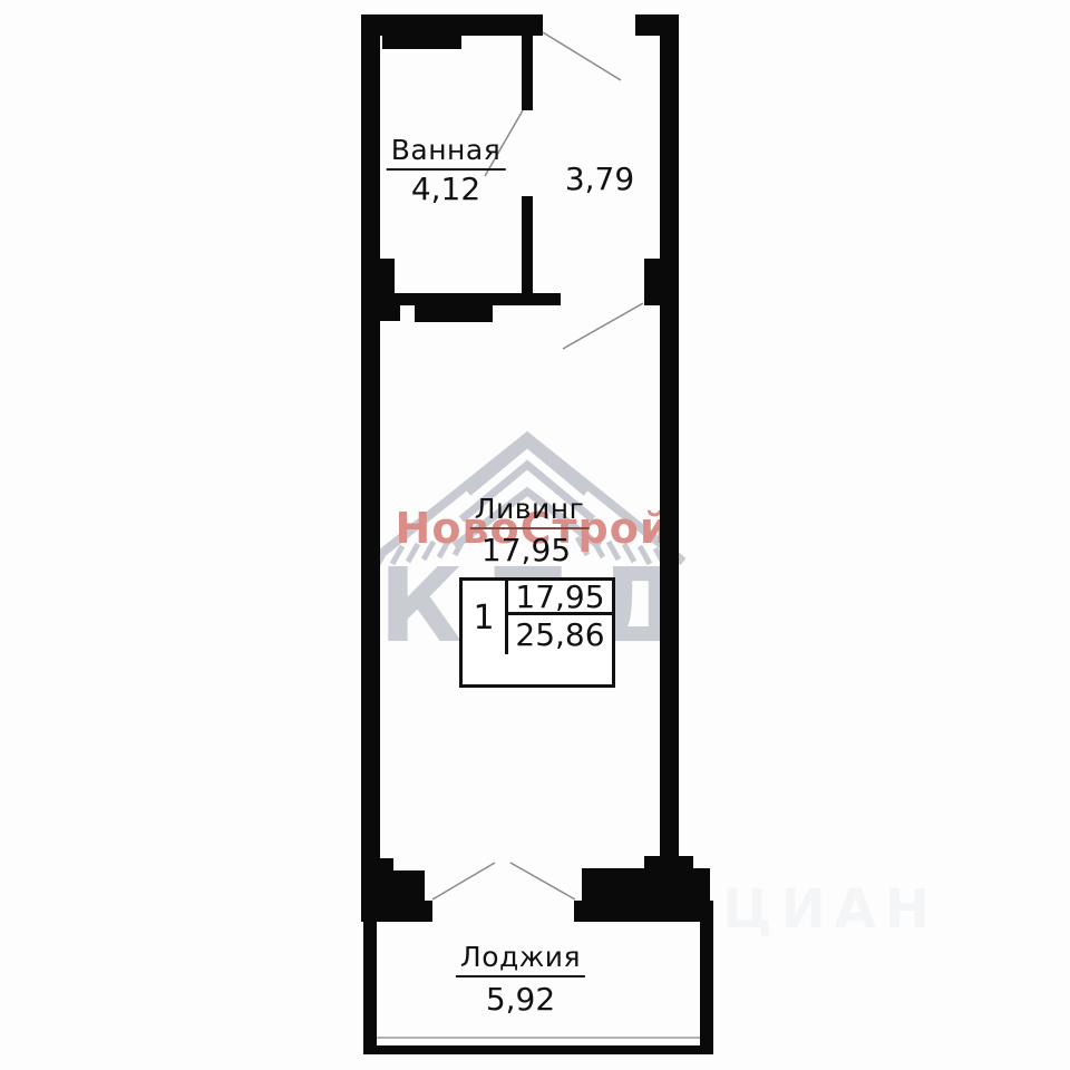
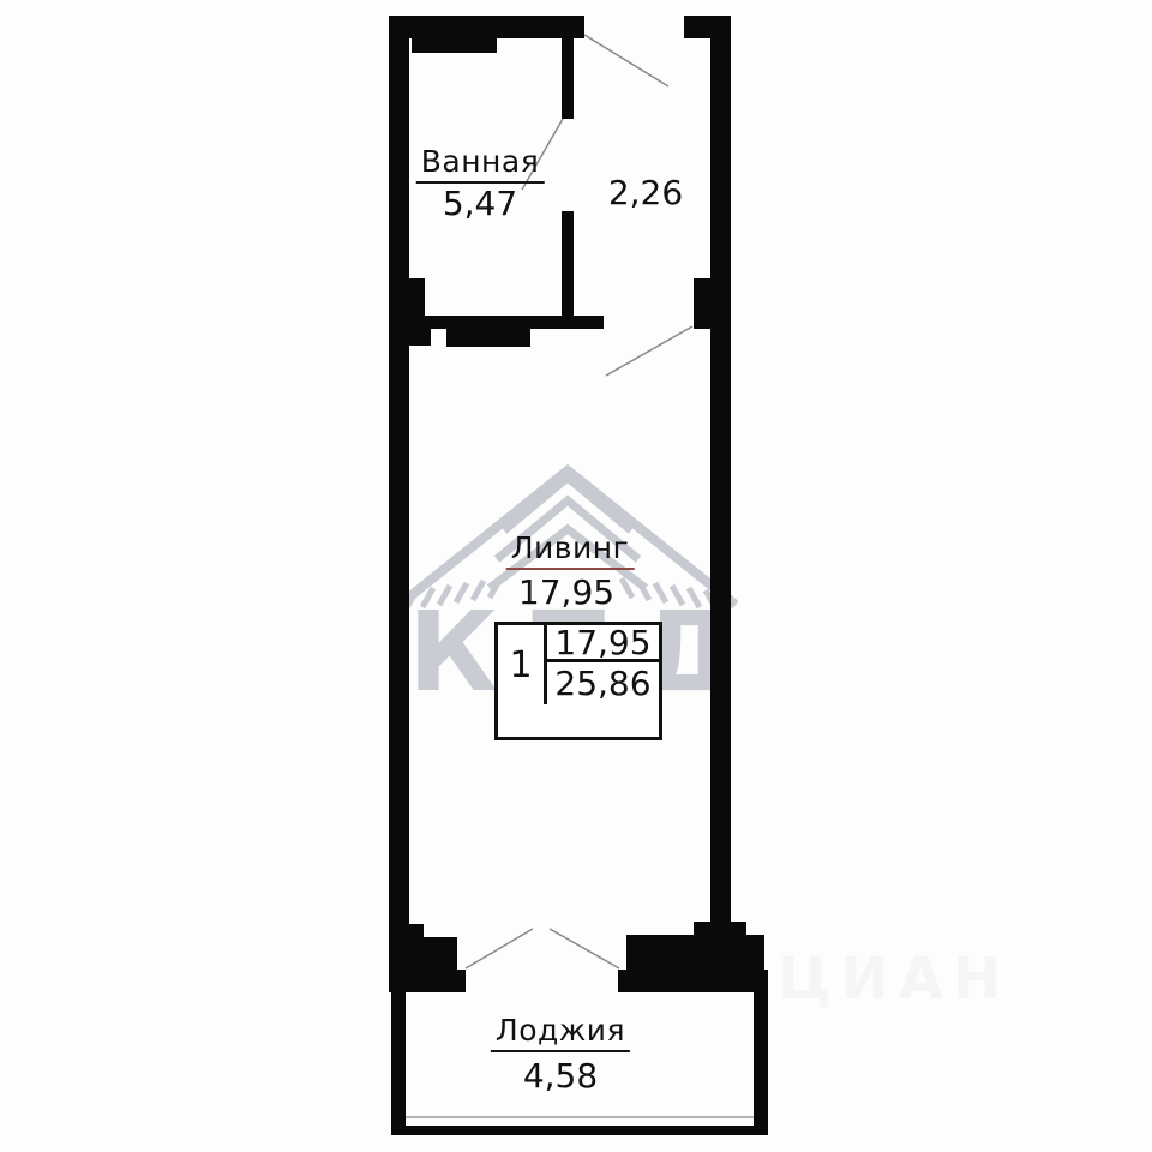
- НовоСтрой
  Ванная
- 4,12
+ 5,47
- 3,79
+ 2,26
  Ливинг
  17,95
  Лоджия
- 5,92
+ 4,58
  1
  17,95
  25,86
